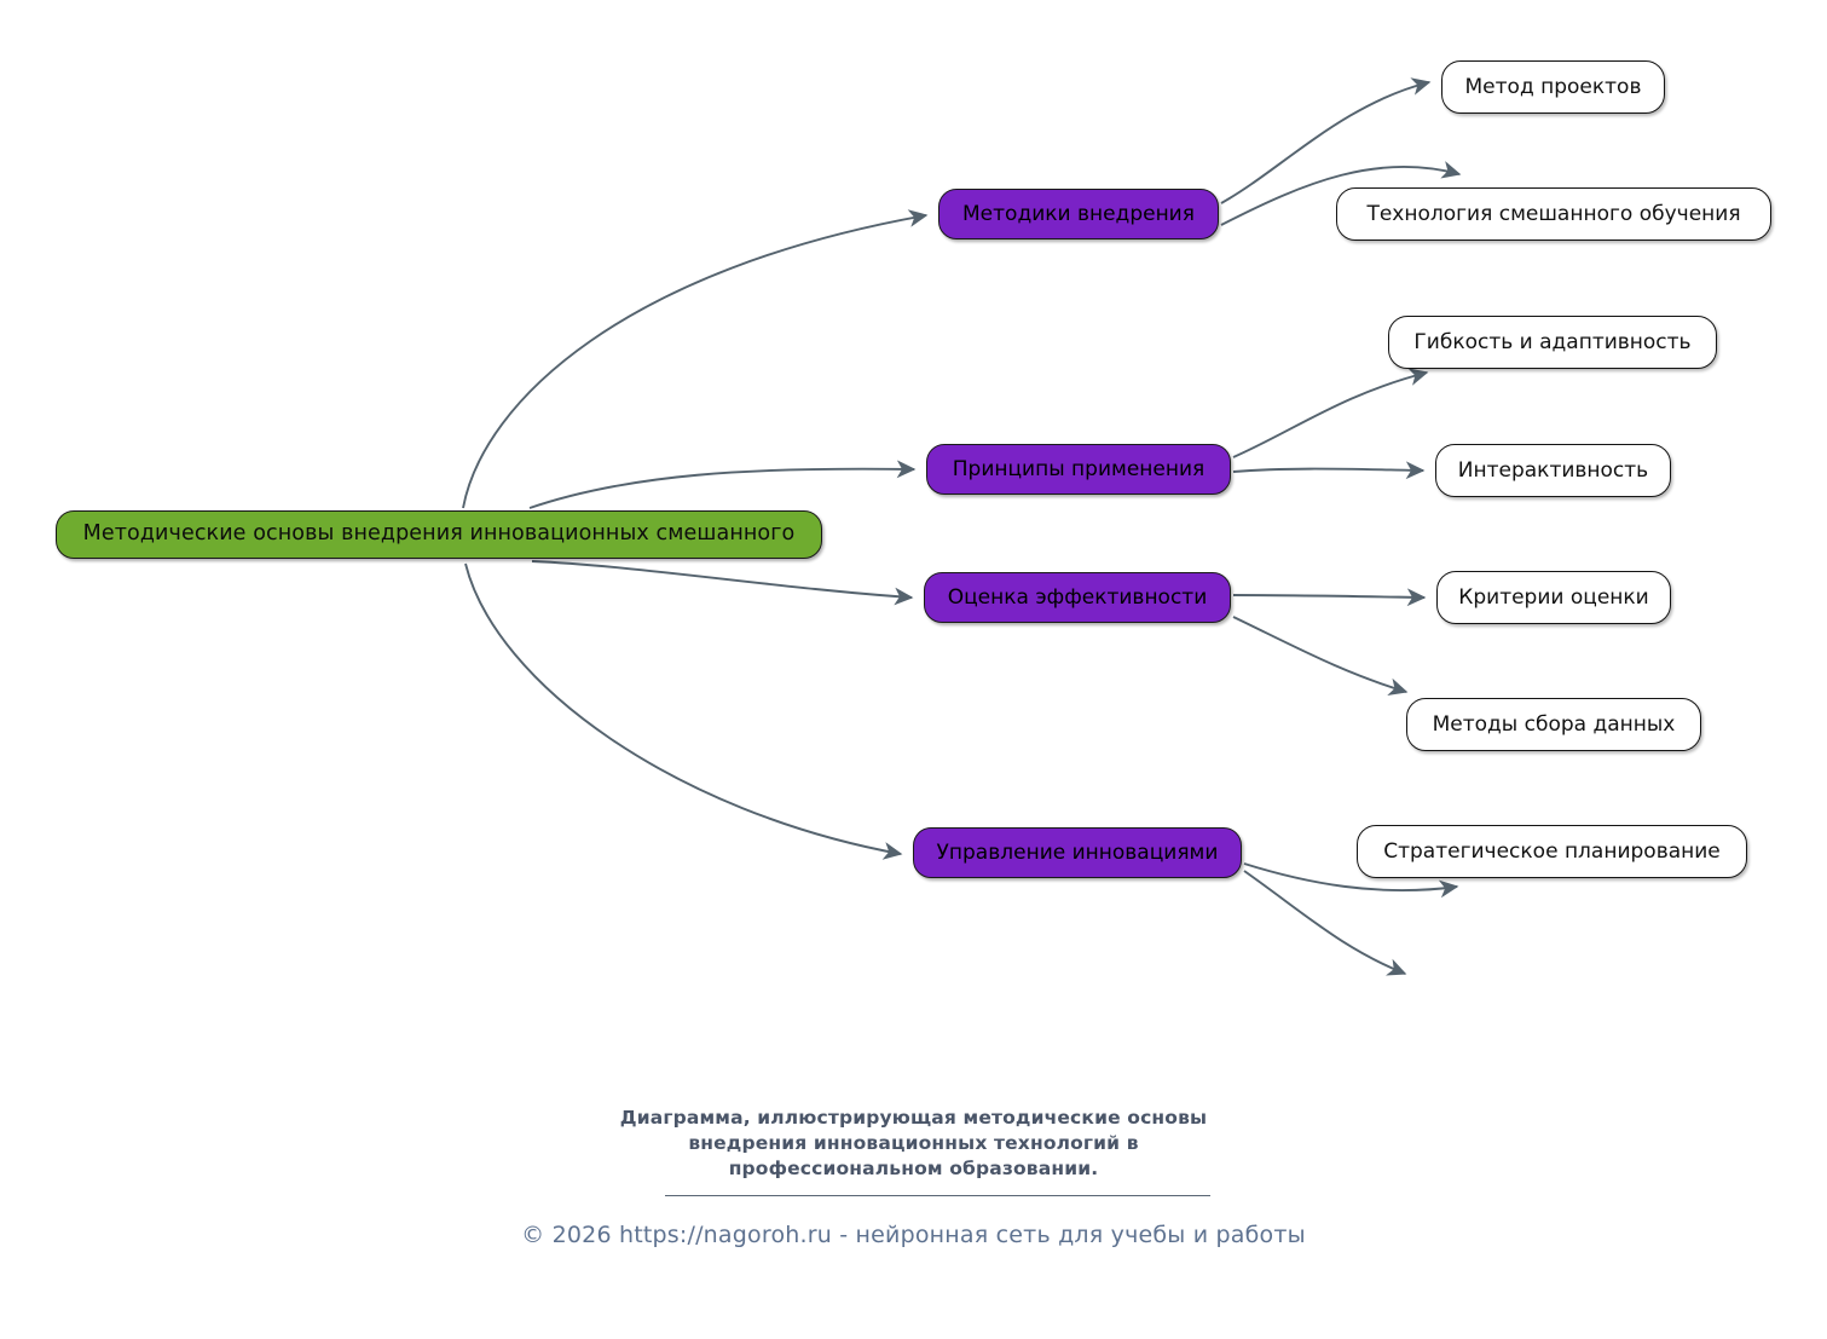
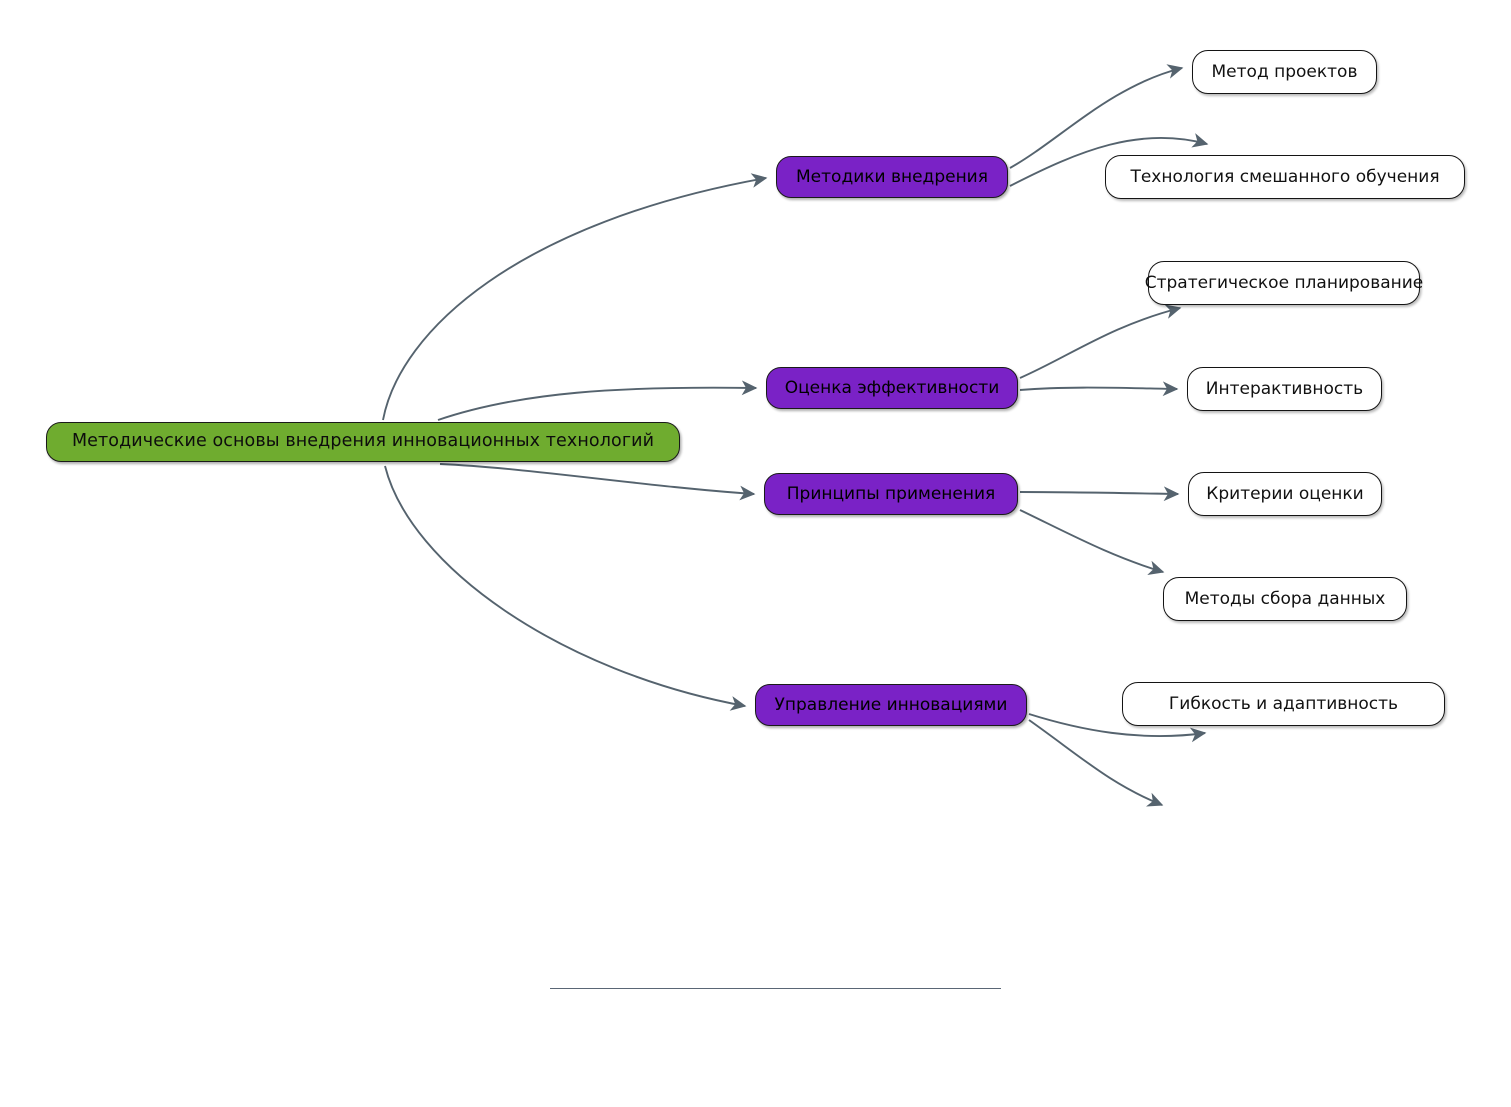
- Методические основы внедрения инновационных смешанного
+ Методические основы внедрения инновационных технологий
  Методики внедрения
  Метод проектов
  Технология смешанного обучения
- Принципы применения
+ Оценка эффективности
- Гибкость и адаптивность
+ Стратегическое планирование
  Интерактивность
- Оценка эффективности
+ Принципы применения
  Критерии оценки
  Методы сбора данных
  Управление инновациями
- Стратегическое планирование
+ Гибкость и адаптивность
- Диаграмма, иллюстрирующая методические основы
- внедрения инновационных технологий в
- профессиональном образовании.
- © 2026 https://nagoroh.ru - нейронная сеть для учебы и работы
